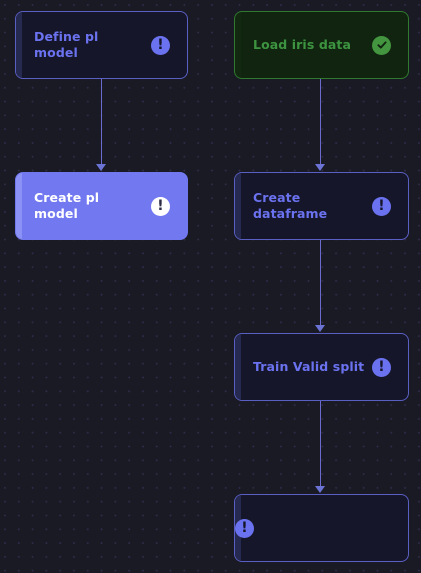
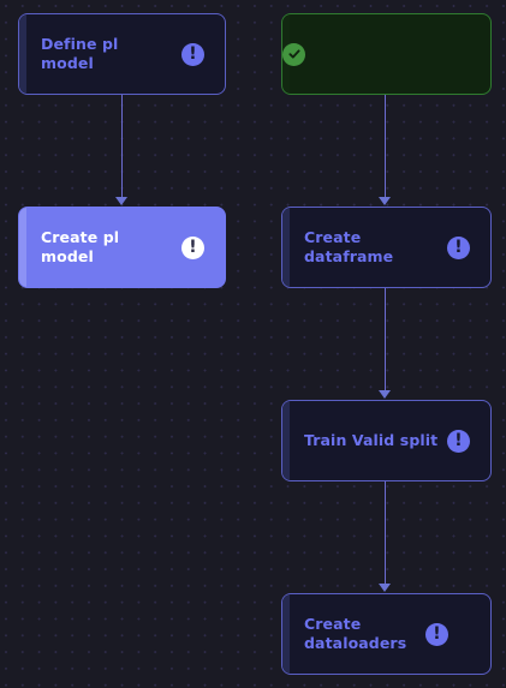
  Define pl model
  !
  Create pl model
  !
- Load iris data
  Create dataframe
  !
  Train Valid split
  !
+ Create dataloaders
  !
